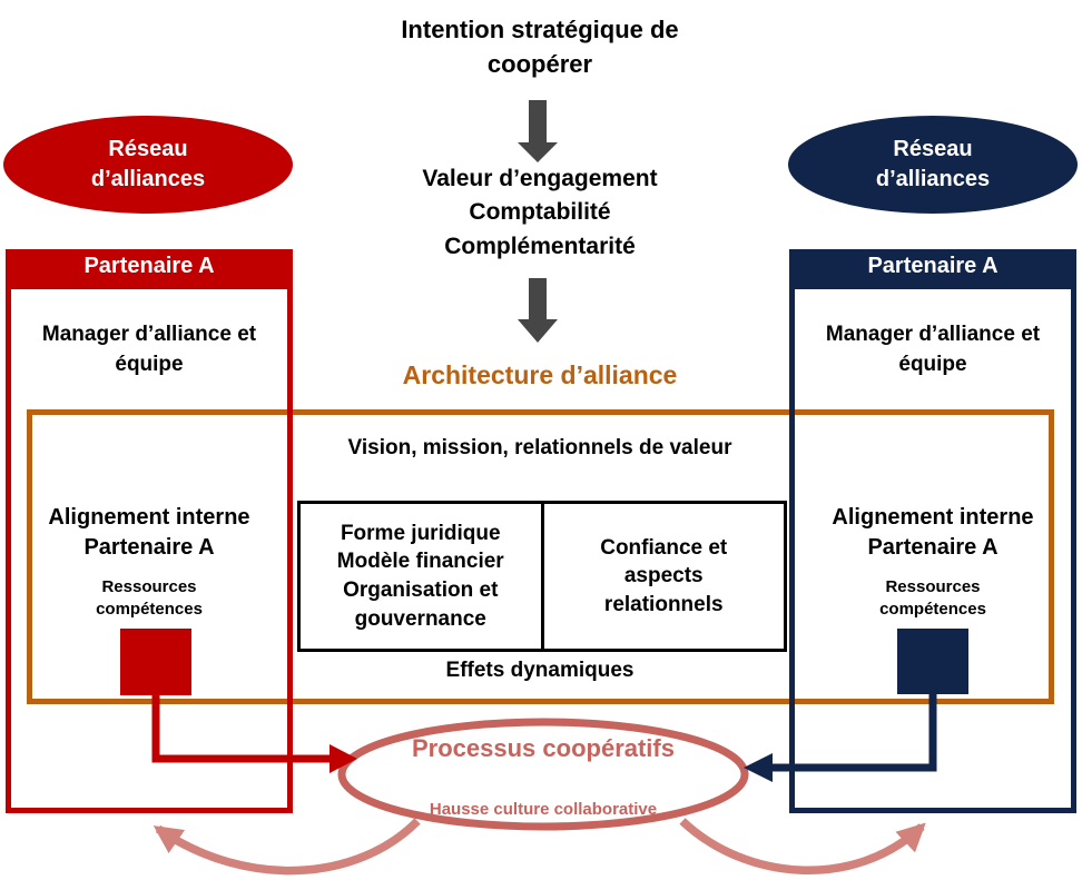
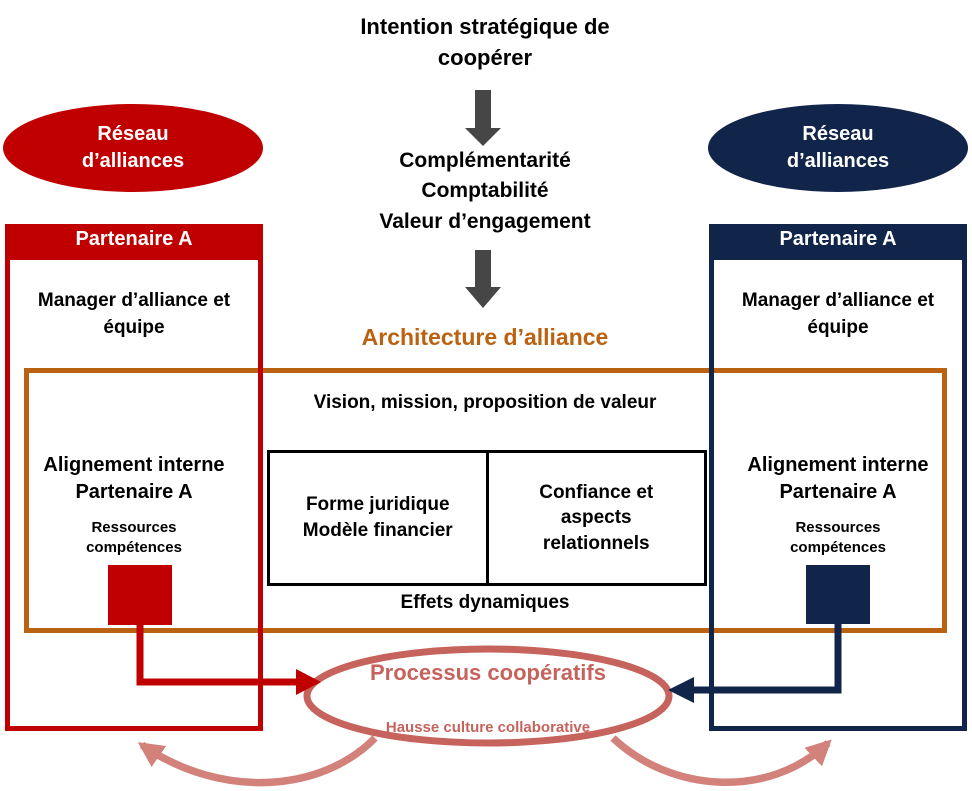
  Intention stratégique de coopérer
- Valeur d’engagement
+ Complémentarité
  Comptabilité
- Complémentarité
+ Valeur d’engagement
  Architecture d’alliance
  Réseau d’alliances
  Réseau d’alliances
  Partenaire A
  Manager d’alliance et équipe
  Alignement interne Partenaire A
  Ressources compétences
  Partenaire A
  Manager d’alliance et équipe
  Alignement interne Partenaire A
  Ressources compétences
- Vision, mission, relationnels de valeur
+ Vision, mission, proposition de valeur
  Forme juridique
  Modèle financier
- Organisation et gouvernance
  Confiance et aspects relationnels
  Effets dynamiques
  Processus coopératifs
  Hausse culture collaborative
